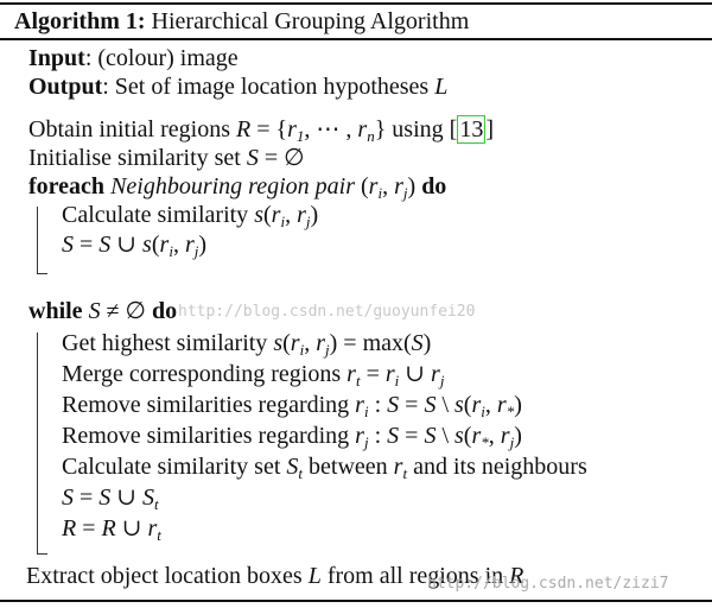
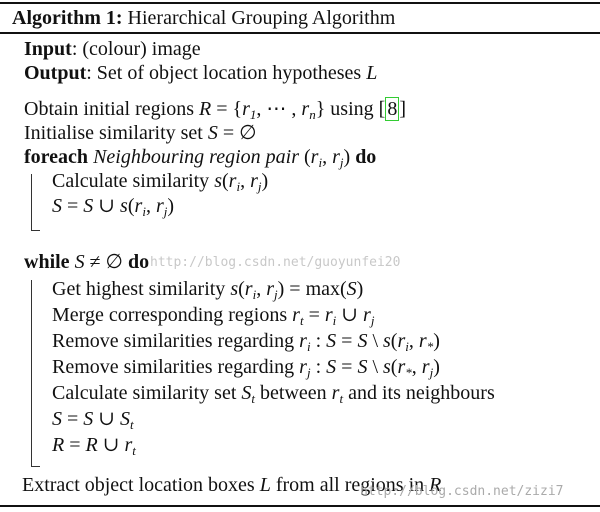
  Algorithm 1: Hierarchical Grouping Algorithm
  Input: (colour) image
- Output: Set of image location hypotheses L
+ Output: Set of object location hypotheses L
- Obtain initial regions R = {r1, ⋯ , rn} using [13]
+ Obtain initial regions R = {r1, ⋯ , rn} using [8]
  Initialise similarity set S = ∅
  foreach Neighbouring region pair (ri, rj) do
  Calculate similarity s(ri, rj)
  S = S ∪ s(ri, rj)
  while S ≠ ∅ do
  http://blog.csdn.net/guoyunfei20
  Get highest similarity s(ri, rj) = max(S)
  Merge corresponding regions rt = ri ∪ rj
  Remove similarities regarding ri : S = S \ s(ri, r*)
  Remove similarities regarding rj : S = S \ s(r*, rj)
  Calculate similarity set St between rt and its neighbours
  S = S ∪ St
  R = R ∪ rt
  Extract object location boxes L from all regions in R
  http://blog.csdn.net/zizi7
